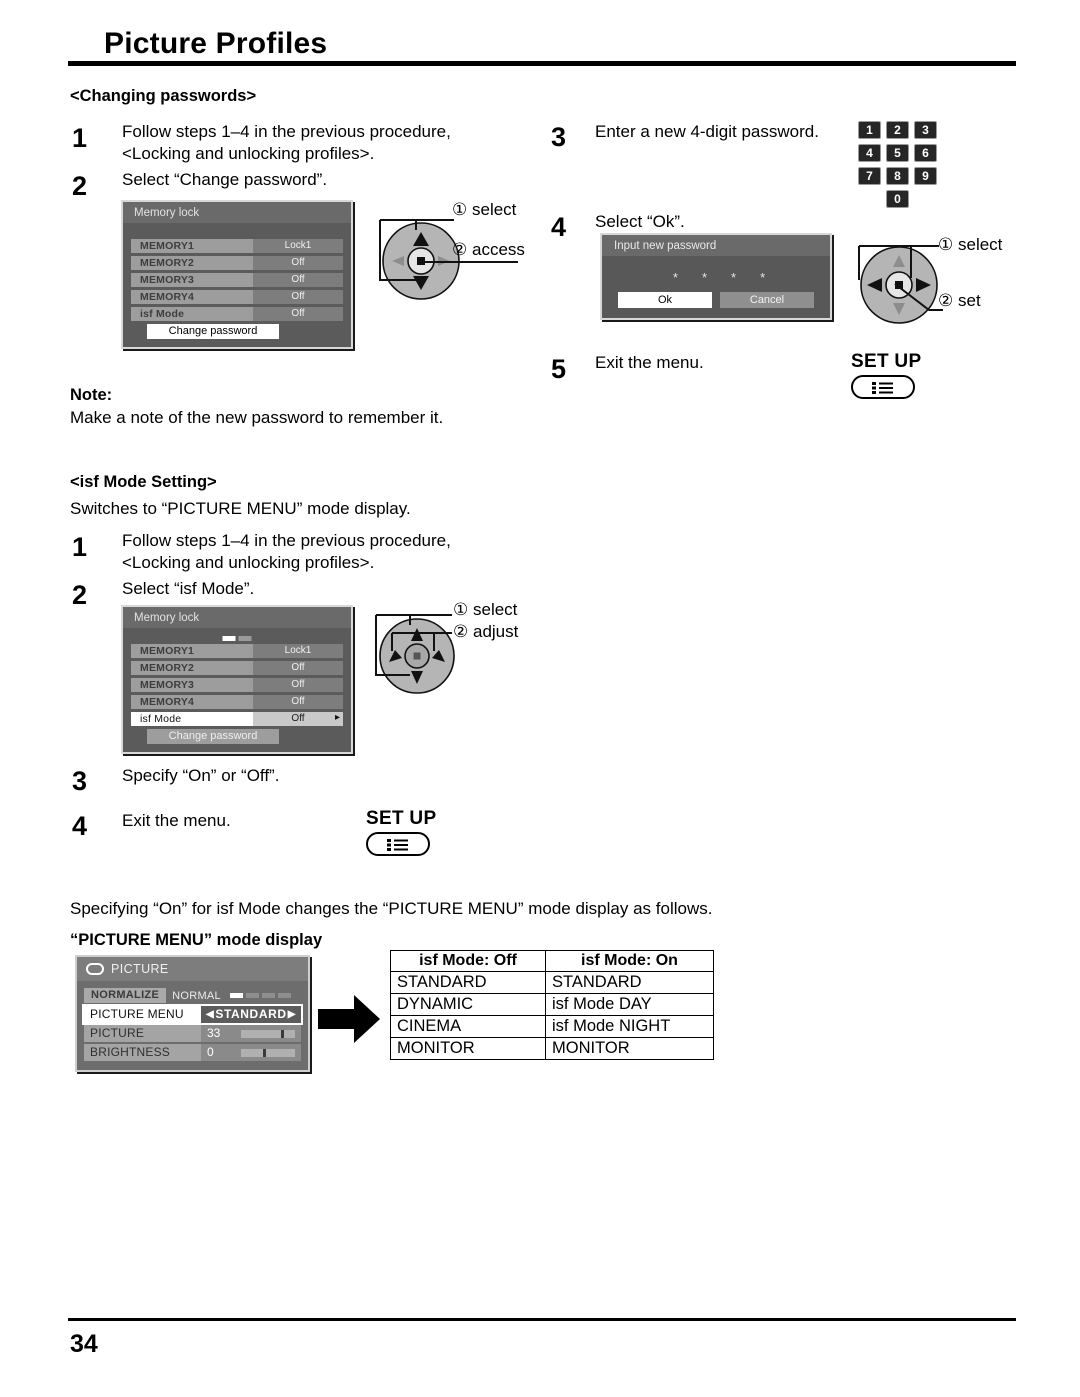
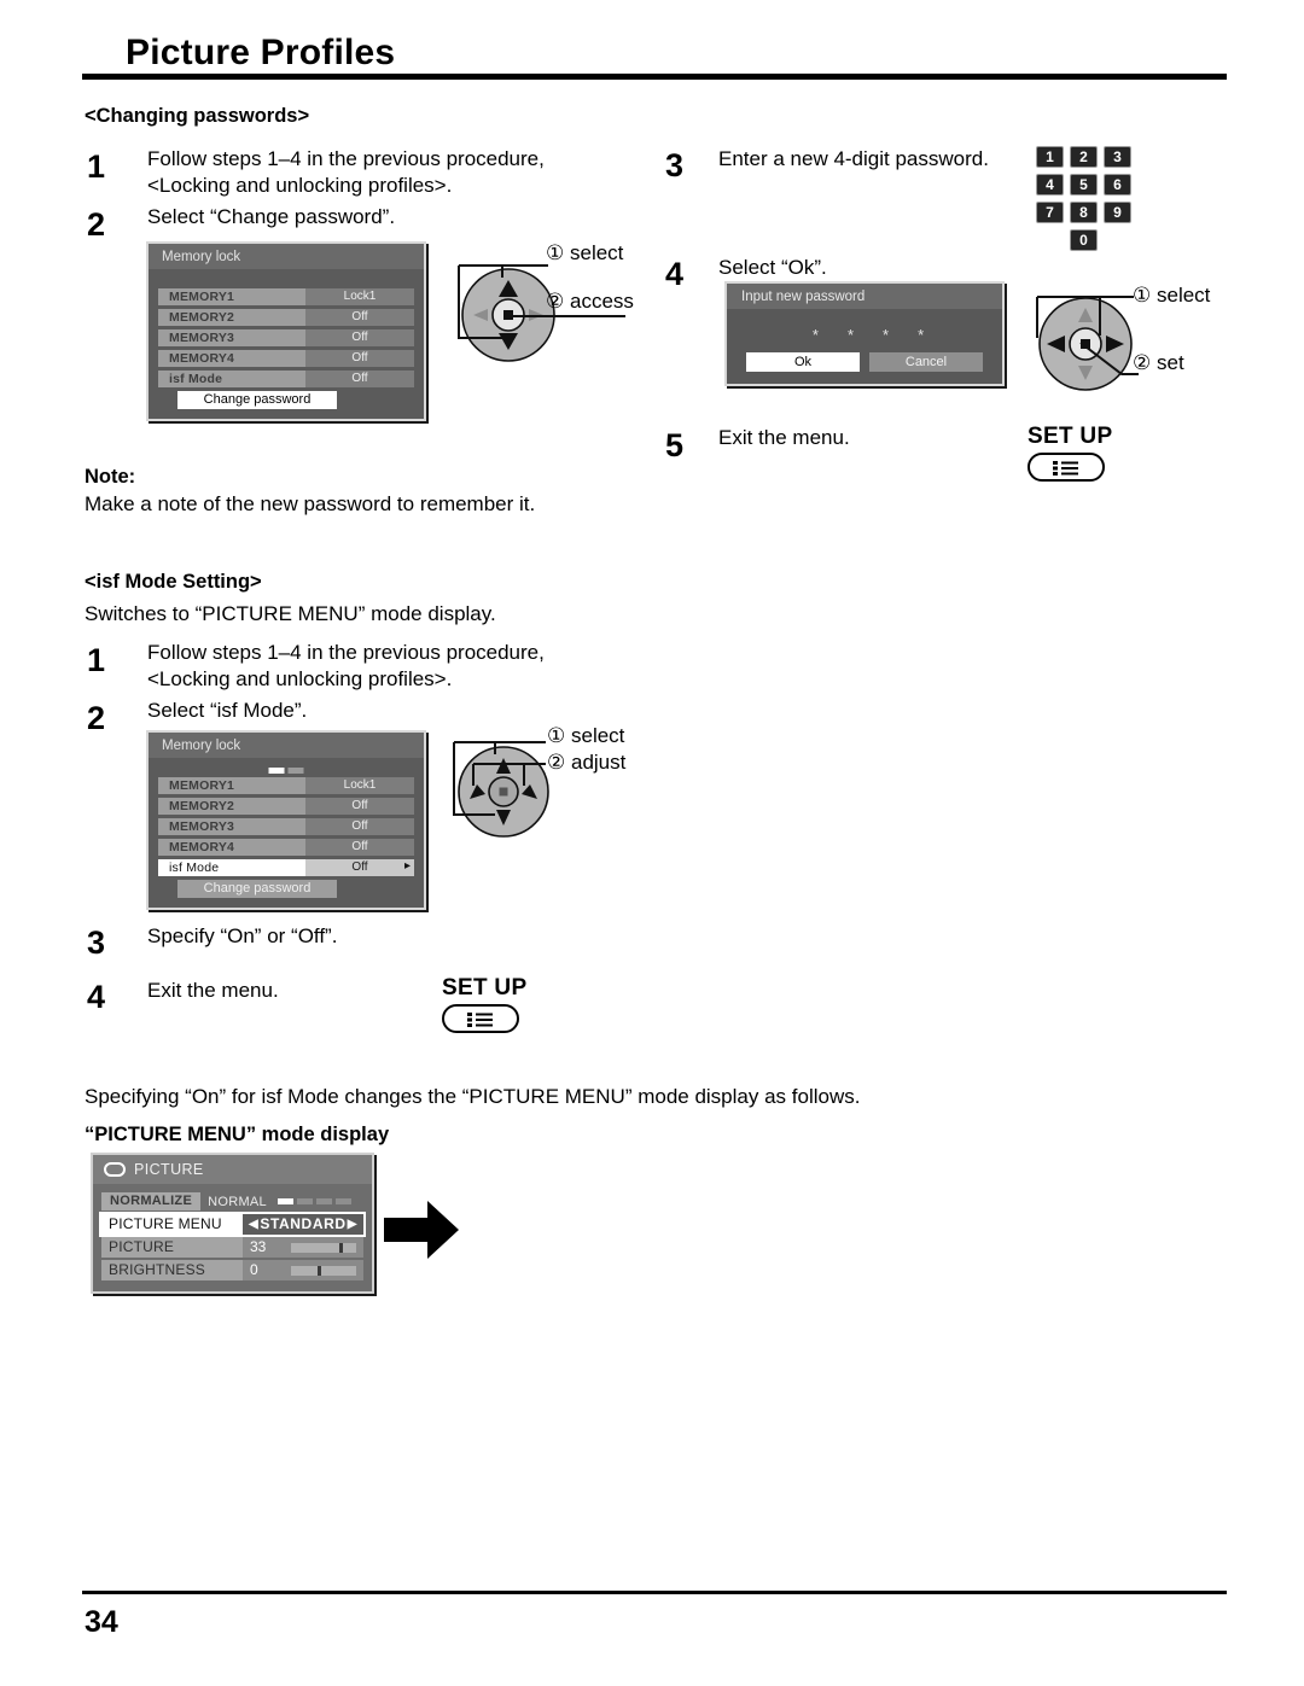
  Picture Profiles
  <Changing passwords>
  1
  Follow steps 1–4 in the previous procedure,
  <Locking and unlocking profiles>.
  2
  Select “Change password”.
  Memory lock
  MEMORY1
  Lock1
  MEMORY2
  Off
  MEMORY3
  Off
  MEMORY4
  Off
  isf Mode
  Off
  Change password
  ① select
  ② access
  3
  Enter a new 4-digit password.
  1
  2
  3
  4
  5
  6
  7
  8
  9
  0
  4
  Select “Ok”.
  Input new password
  *
  *
  *
  *
  Ok
  Cancel
  ① select
  ② set
  5
  Exit the menu.
  SET UP
  Note:
  Make a note of the new password to remember it.
  <isf Mode Setting>
  Switches to “PICTURE MENU” mode display.
  1
  Follow steps 1–4 in the previous procedure,
  <Locking and unlocking profiles>.
  2
  Select “isf Mode”.
  Memory lock
  MEMORY1
  Lock1
  MEMORY2
  Off
  MEMORY3
  Off
  MEMORY4
  Off
  isf Mode
  Off
  Change password
  ① select
  ② adjust
  3
  Specify “On” or “Off”.
  4
  Exit the menu.
  SET UP
  Specifying “On” for isf Mode changes the “PICTURE MENU” mode display as follows.
  “PICTURE MENU” mode display
  PICTURE
  NORMALIZE
  NORMAL
  PICTURE MENU
  ◀
  STANDARD
  ▶
  PICTURE
  33
  BRIGHTNESS
  0
- isf Mode: Off	isf Mode: On
- STANDARD	STANDARD
- DYNAMIC	isf Mode DAY
- CINEMA	isf Mode NIGHT
- MONITOR	MONITOR
  34
